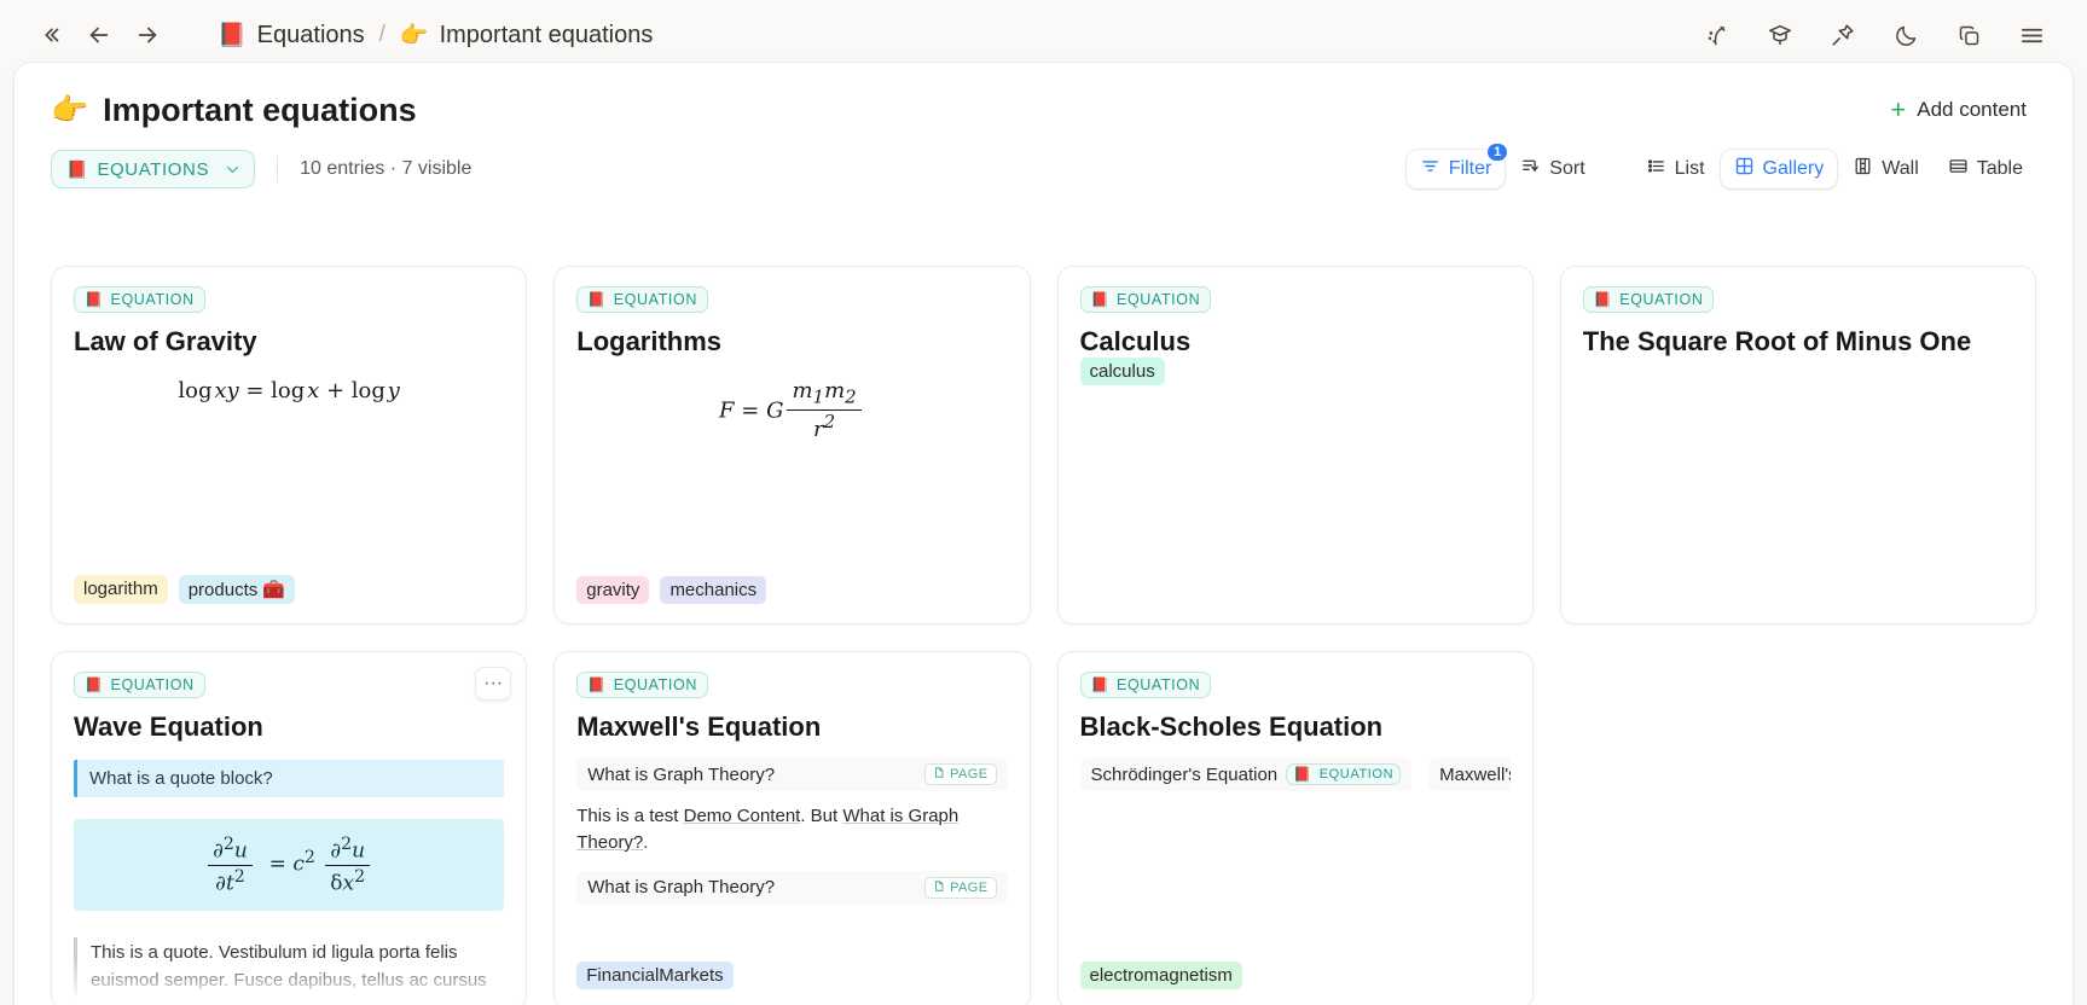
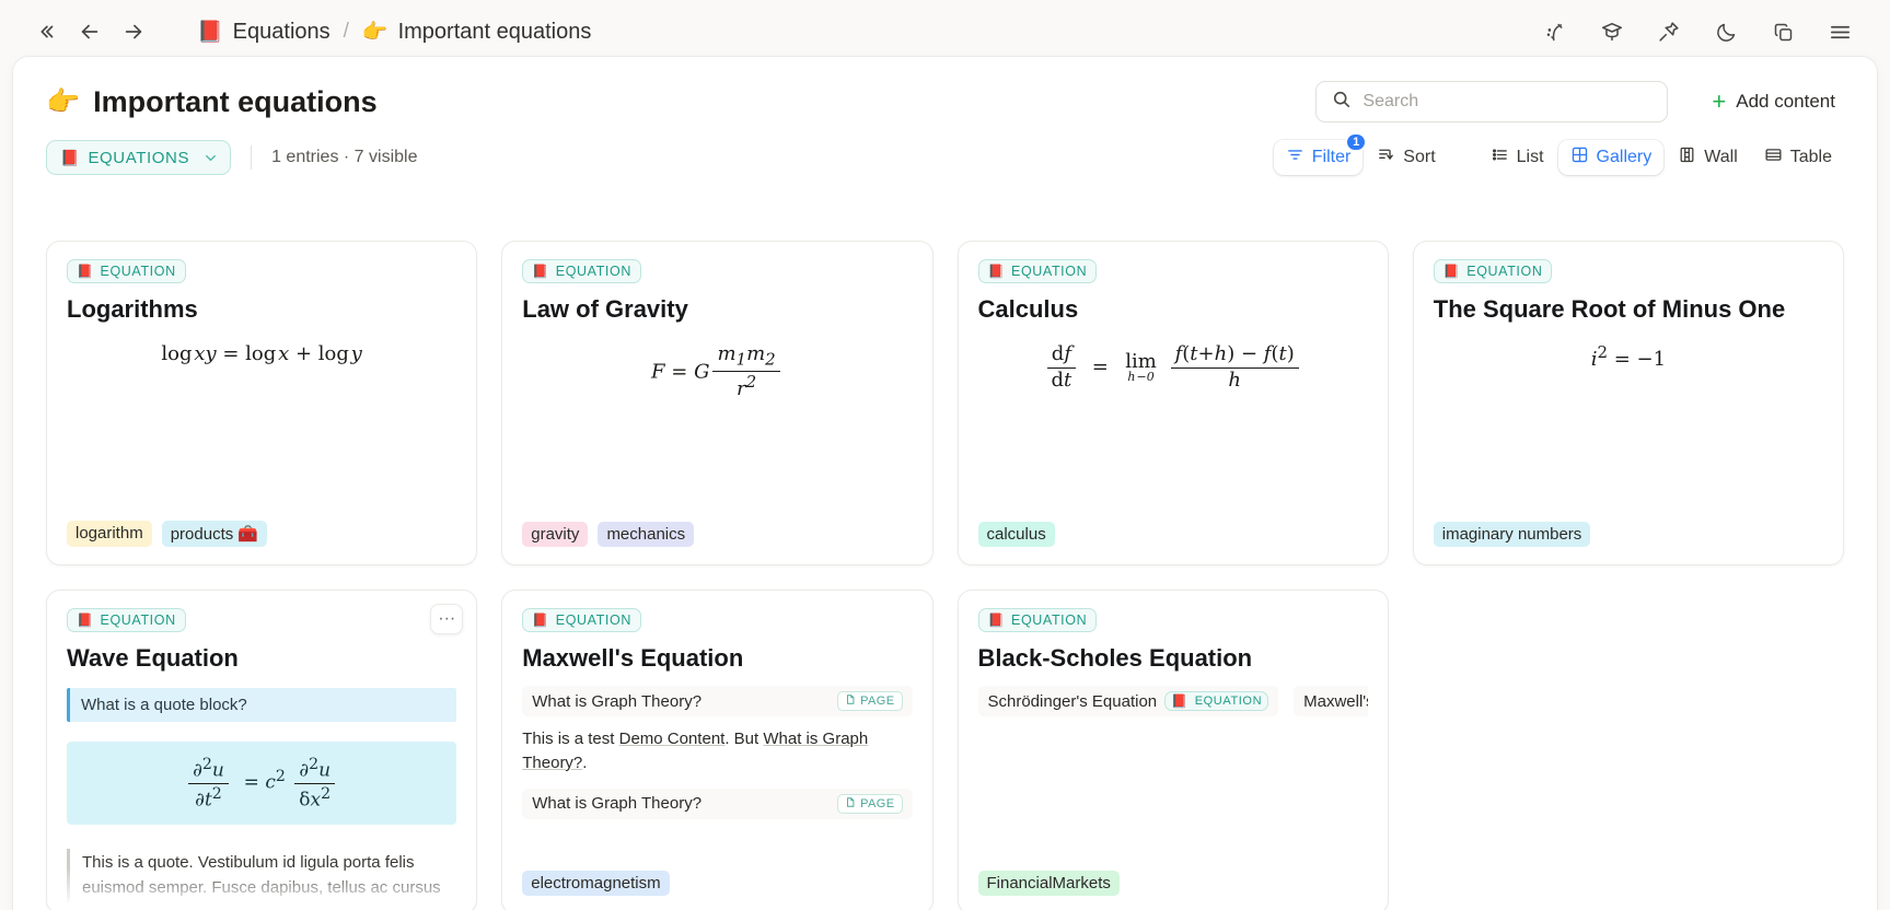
  📕
  Equations
  /
  👉
  Important equations
  👉
  Important equations
+ Search
  +
  Add content
  📕
  EQUATIONS
- 10 entries · 7 visible
+ 1 entries · 7 visible
  Filter
  1
  Sort
  List
  Gallery
  Wall
  Table
  📕
  EQUATION
- Law of Gravity
+ Logarithms
  log xy = log x + log y
  logarithm
  products 🧰
  📕
  EQUATION
- Logarithms
+ Law of Gravity
  F = G
  m1m2
  r2
  gravity
  mechanics
  📕
  EQUATION
  Calculus
+ df
+ dt
+ =
+ lim
+ h −0
+ f(t+h) − f(t)
+ h
  calculus
  📕
  EQUATION
  The Square Root of Minus One
+ i2 = −1
+ imaginary numbers
  ···
  📕
  EQUATION
  Wave Equation
  What is a quote block?
  ∂2u
  ∂t2
  = c2
  ∂2u
  δx2
  📕
  EQUATION
  Maxwell's Equation
  What is Graph Theory?
  PAGE
  This is a test Demo Content. But What is Graph Theory?.
  What is Graph Theory?
  PAGE
- FinancialMarkets
+ electromagnetism
  📕
  EQUATION
  Black-Scholes Equation
  Schrödinger's Equation
  📕
  EQUATION
- electromagnetism
+ FinancialMarkets
